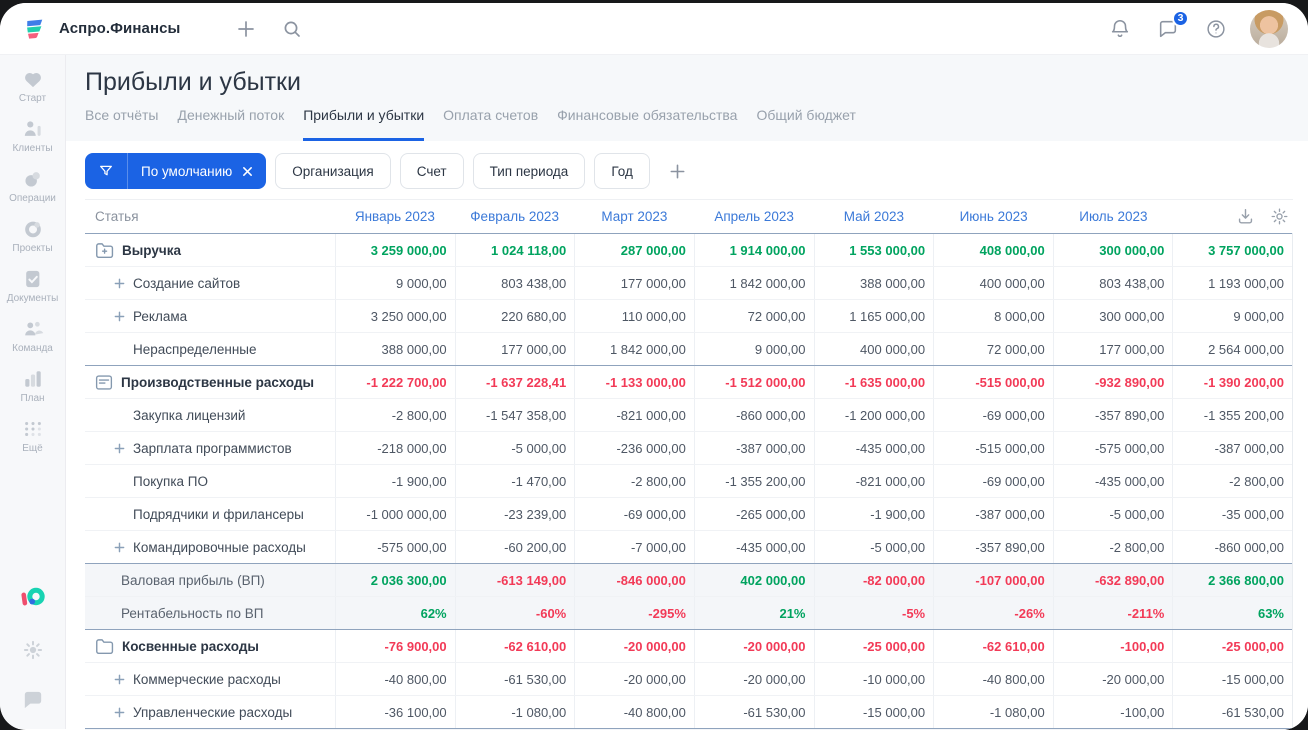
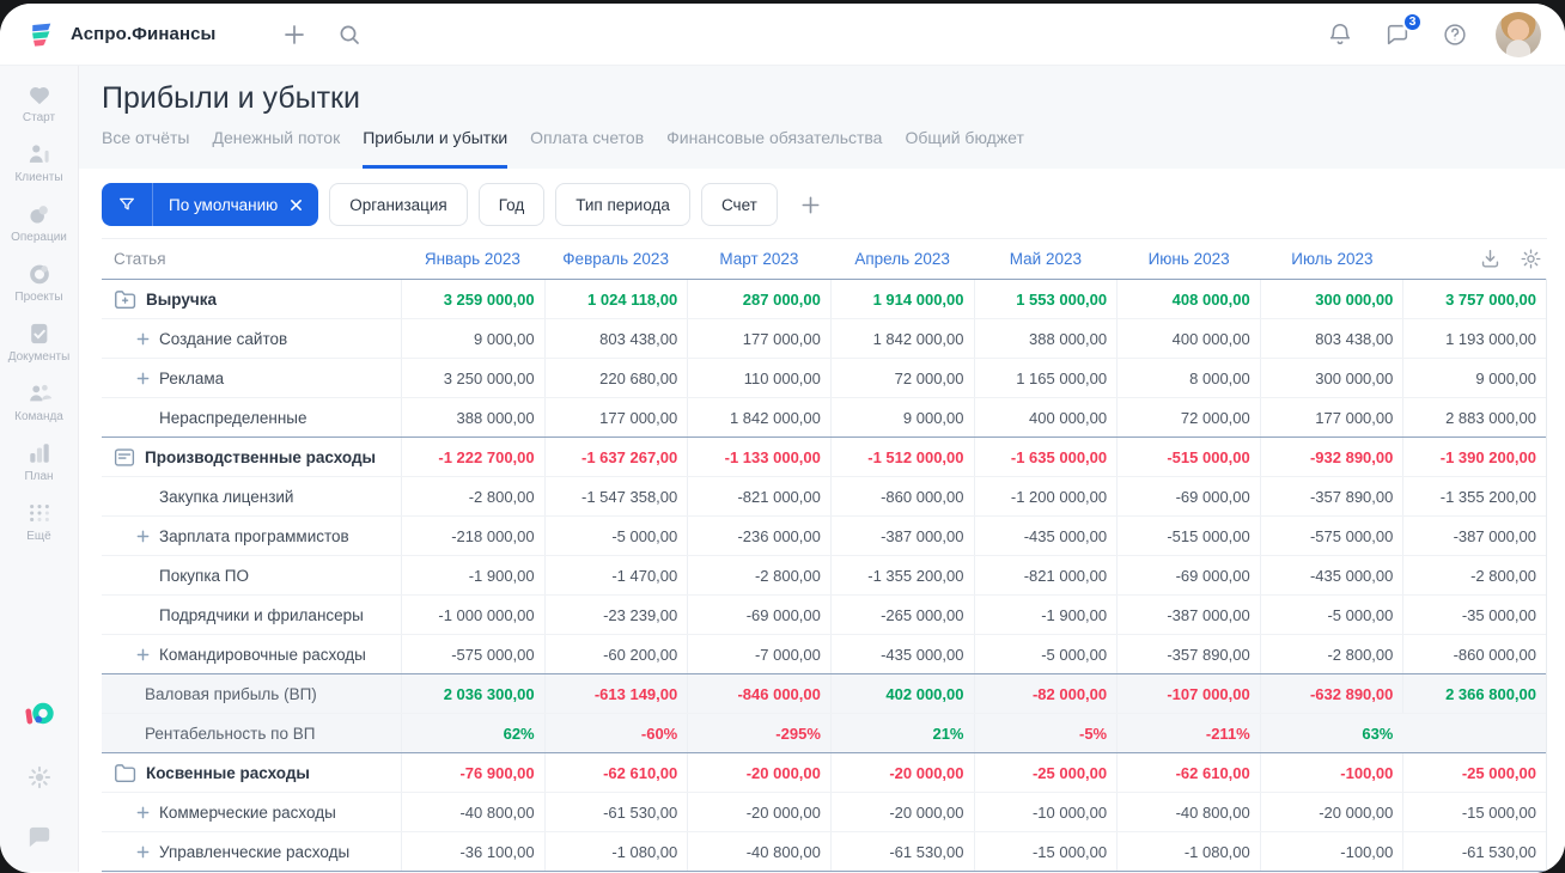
  Аспро.Финансы
  3
  Старт
  Клиенты
  Операции
  Проекты
  Документы
  Команда
  План
  Ещё
  Прибыли и убытки
  Все отчёты
  Денежный поток
  Прибыли и убытки
  Оплата счетов
  Финансовые обязательства
  Общий бюджет
  По умолчанию
  Организация
- Счет
+ Год
  Тип периода
- Год
+ Счет
  Статья
  Январь 2023
  Февраль 2023
  Март 2023
  Апрель 2023
  Май 2023
  Июнь 2023
  Июль 2023
  Выручка
  3 259 000,00
  1 024 118,00
  287 000,00
  1 914 000,00
  1 553 000,00
  408 000,00
  300 000,00
  3 757 000,00
  Создание сайтов
  9 000,00
  803 438,00
  177 000,00
  1 842 000,00
  388 000,00
  400 000,00
  803 438,00
  1 193 000,00
  Реклама
  3 250 000,00
  220 680,00
  110 000,00
  72 000,00
  1 165 000,00
  8 000,00
  300 000,00
  9 000,00
  Нераспределенные
  388 000,00
  177 000,00
  1 842 000,00
  9 000,00
  400 000,00
  72 000,00
  177 000,00
- 2 564 000,00
+ 2 883 000,00
  Производственные расходы
  -1 222 700,00
- -1 637 228,41
+ -1 637 267,00
  -1 133 000,00
  -1 512 000,00
  -1 635 000,00
  -515 000,00
  -932 890,00
  -1 390 200,00
  Закупка лицензий
  -2 800,00
  -1 547 358,00
  -821 000,00
  -860 000,00
  -1 200 000,00
  -69 000,00
  -357 890,00
  -1 355 200,00
  Зарплата программистов
  -218 000,00
  -5 000,00
  -236 000,00
  -387 000,00
  -435 000,00
  -515 000,00
  -575 000,00
  -387 000,00
  Покупка ПО
  -1 900,00
  -1 470,00
  -2 800,00
  -1 355 200,00
  -821 000,00
  -69 000,00
  -435 000,00
  -2 800,00
  Подрядчики и фрилансеры
  -1 000 000,00
  -23 239,00
  -69 000,00
  -265 000,00
  -1 900,00
  -387 000,00
  -5 000,00
  -35 000,00
  Командировочные расходы
  -575 000,00
  -60 200,00
  -7 000,00
  -435 000,00
  -5 000,00
  -357 890,00
  -2 800,00
  -860 000,00
  Валовая прибыль (ВП)
  2 036 300,00
  -613 149,00
  -846 000,00
  402 000,00
  -82 000,00
  -107 000,00
  -632 890,00
  2 366 800,00
  Рентабельность по ВП
  62%
  -60%
  -295%
  21%
  -5%
- -26%
  -211%
  63%
  Косвенные расходы
  -76 900,00
  -62 610,00
  -20 000,00
  -20 000,00
  -25 000,00
  -62 610,00
  -100,00
  -25 000,00
  Коммерческие расходы
  -40 800,00
  -61 530,00
  -20 000,00
  -20 000,00
  -10 000,00
  -40 800,00
  -20 000,00
  -15 000,00
  Управленческие расходы
  -36 100,00
  -1 080,00
  -40 800,00
  -61 530,00
  -15 000,00
  -1 080,00
  -100,00
  -61 530,00
